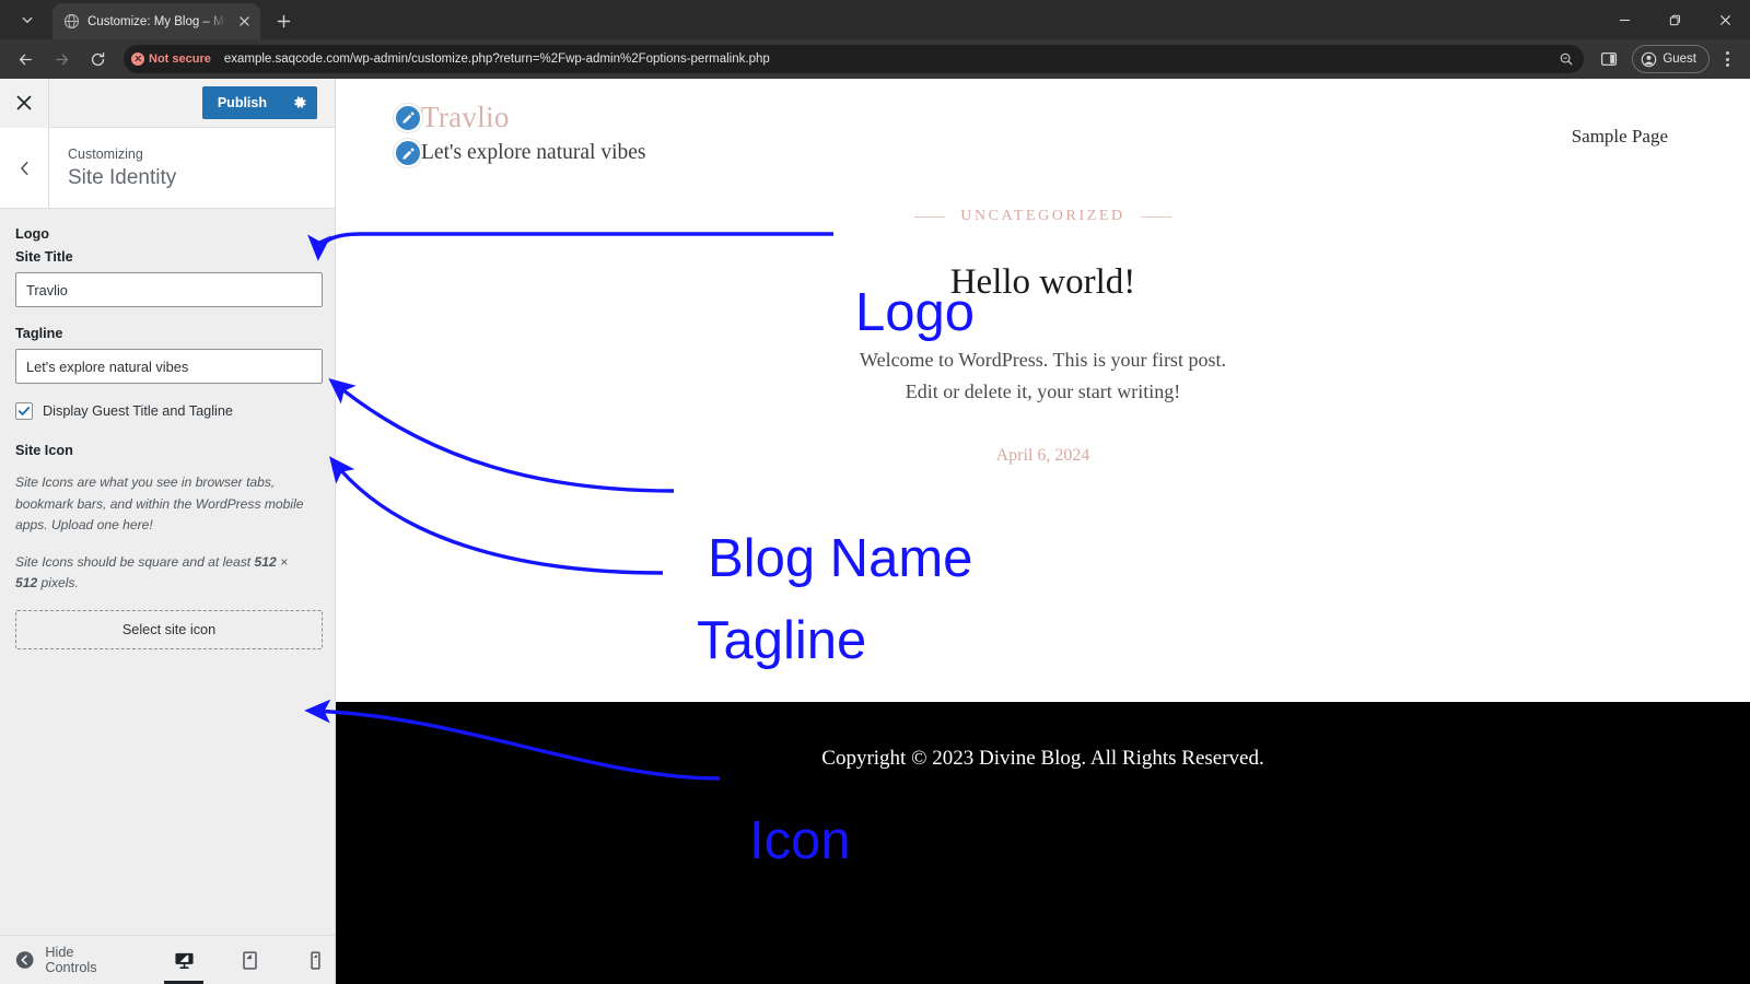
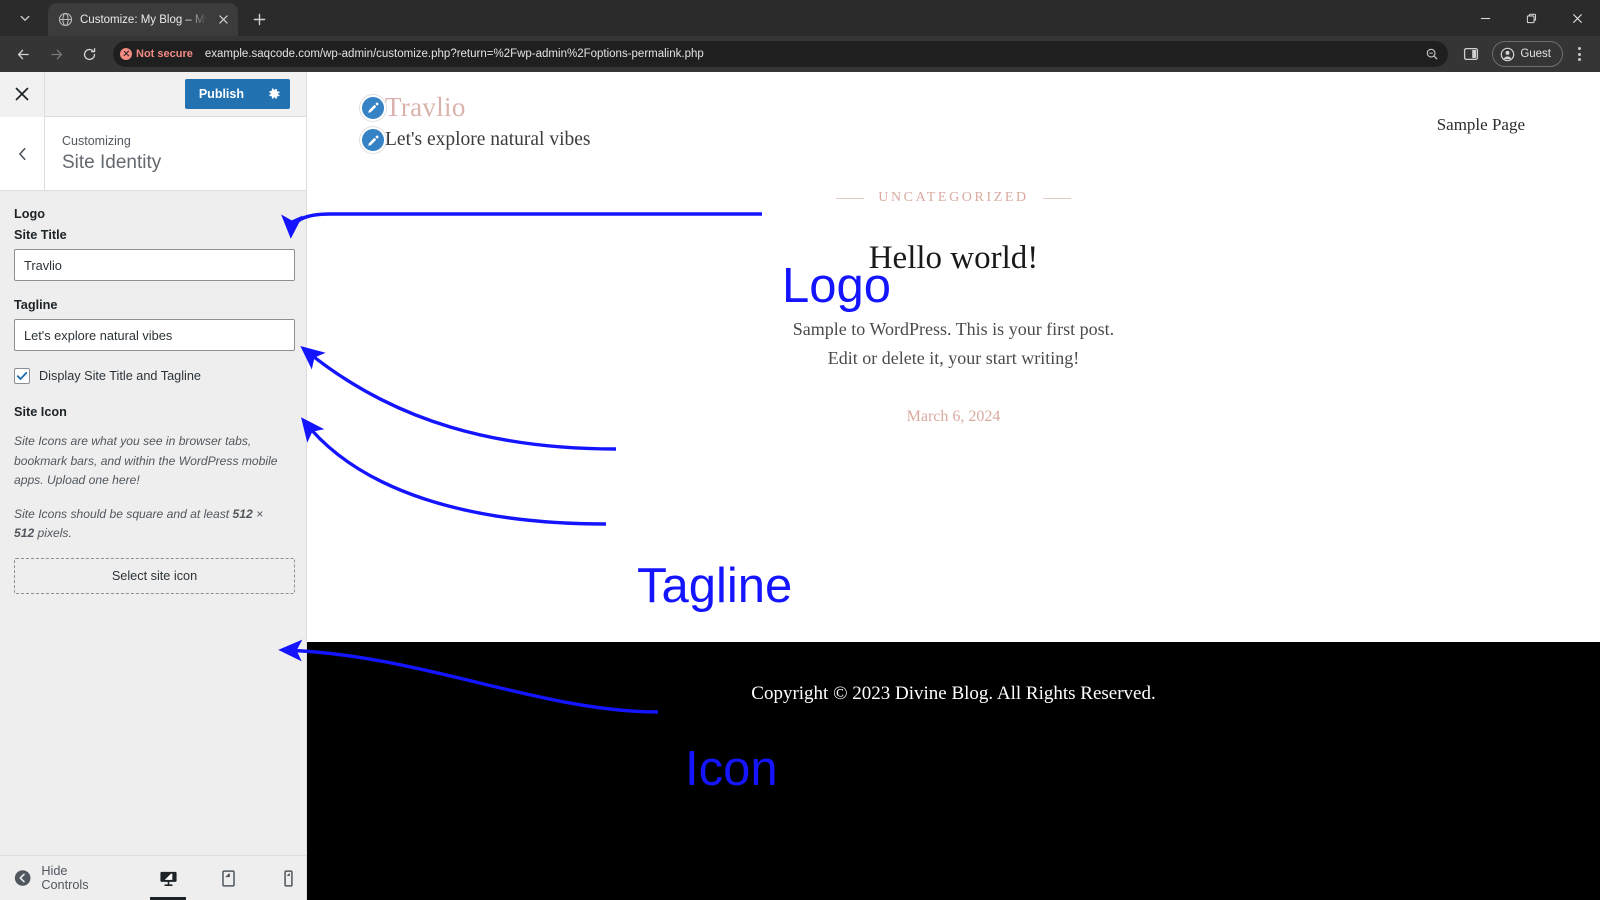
  Customize: My Blog – M
  Not secure
  example.saqcode.com/wp-admin/customize.php?return=%2Fwp-admin%2Foptions-permalink.php
  Guest
  Publish
  Customizing
  Site Identity
  Logo
  Site Title
  Travlio
  Tagline
  Let's explore natural vibes
- Display Guest Title and Tagline
+ Display Site Title and Tagline
  Site Icon
  Site Icons are what you see in browser tabs, bookmark bars, and within the WordPress mobile apps. Upload one here!
  Site Icons should be square and at least 512 × 512 pixels.
  Select site icon
  Hide Controls
  Travlio
  Let's explore natural vibes
  Sample Page
  UNCATEGORIZED
  Hello world!
- Welcome to WordPress. This is your first post.
+ Sample to WordPress. This is your first post.
  Edit or delete it, your start writing!
- April 6, 2024
+ March 6, 2024
  Copyright © 2023 Divine Blog. All Rights Reserved.
  Logo
- Blog Name
  Tagline
  Icon
